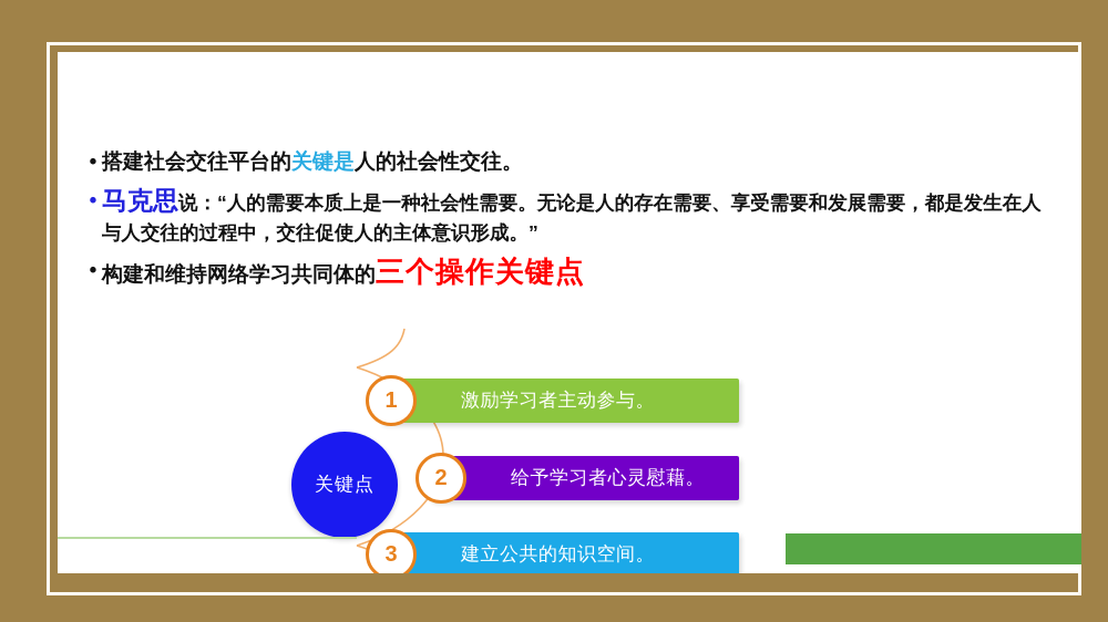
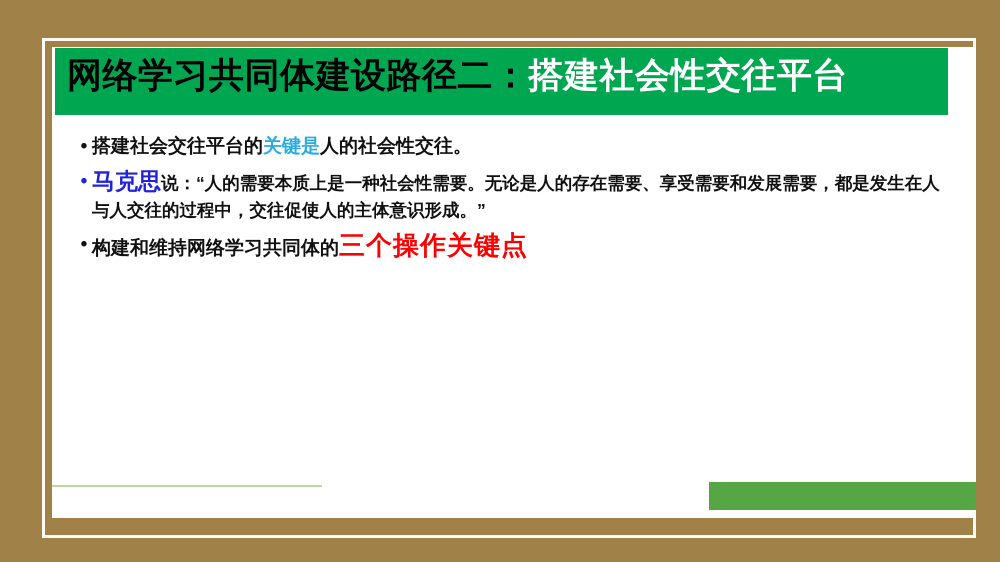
+ 网络学习共同体建设路径二：搭建社会性交往平台
  •
  搭建社会交往平台的关键是人的社会性交往。
  •
  马克思说：“人的需要本质上是一种社会性需要。无论是人的存在需要、享受需要和发展需要，都是发生在人与人交往的过程中，交往促使人的主体意识形成。”
  •
  构建和维持网络学习共同体的三个操作关键点
- 激励学习者主动参与。
- 给予学习者心灵慰藉。
- 建立公共的知识空间。
- 关键点
- 1
- 2
- 3
